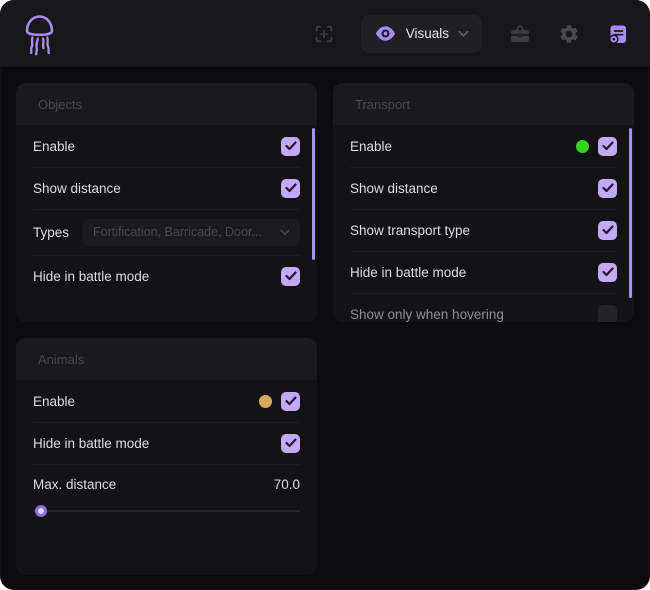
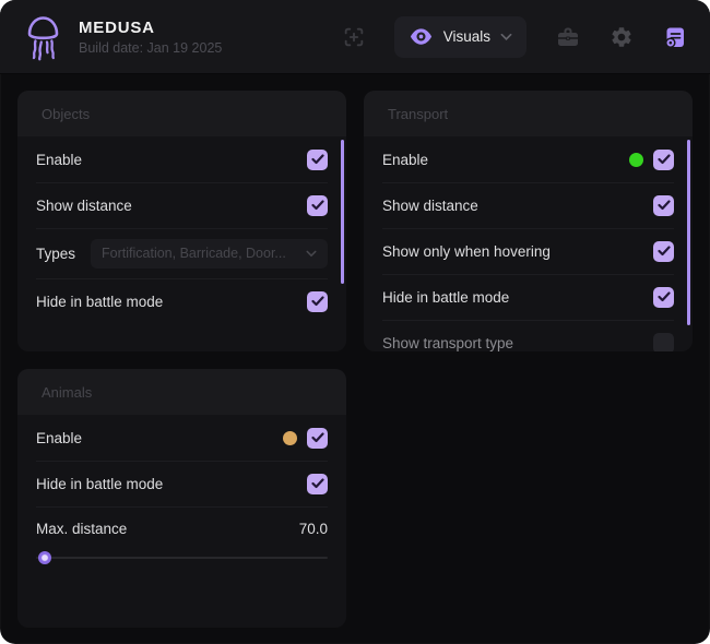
+ MEDUSA
+ Build date: Jan 19 2025
  Visuals
  Objects
  Enable
  Show distance
  Types
  Fortification, Barricade, Door...
  Hide in battle mode
  Animals
  Enable
  Hide in battle mode
  Max. distance
  70.0
  Transport
  Enable
  Show distance
- Show transport type
+ Show only when hovering
  Hide in battle mode
- Show only when hovering
+ Show transport type
